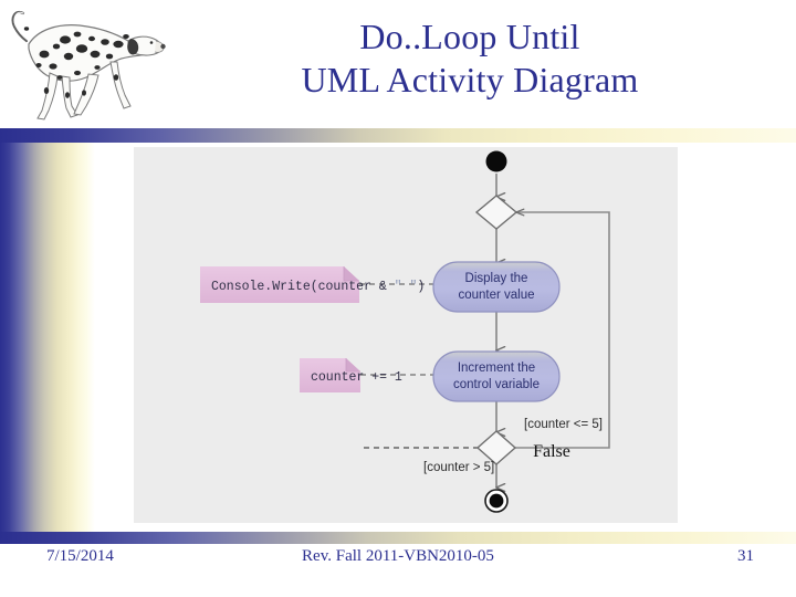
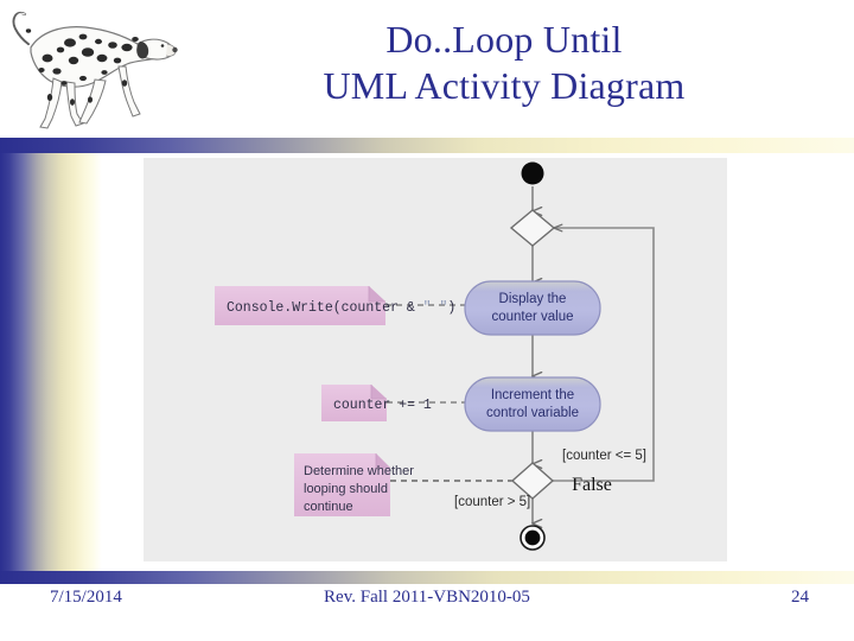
  Do..Loop Until
  UML Activity Diagram
  Display the
  counter value
  Increment the
  control variable
  Console.Write(counter & " ")
  counter += 1
+ Determine whether
+ looping should
+ continue
  [counter <= 5]
  [counter > 5]
  False
  7/15/2014
  Rev. Fall 2011-VBN2010-05
- 31
+ 24
